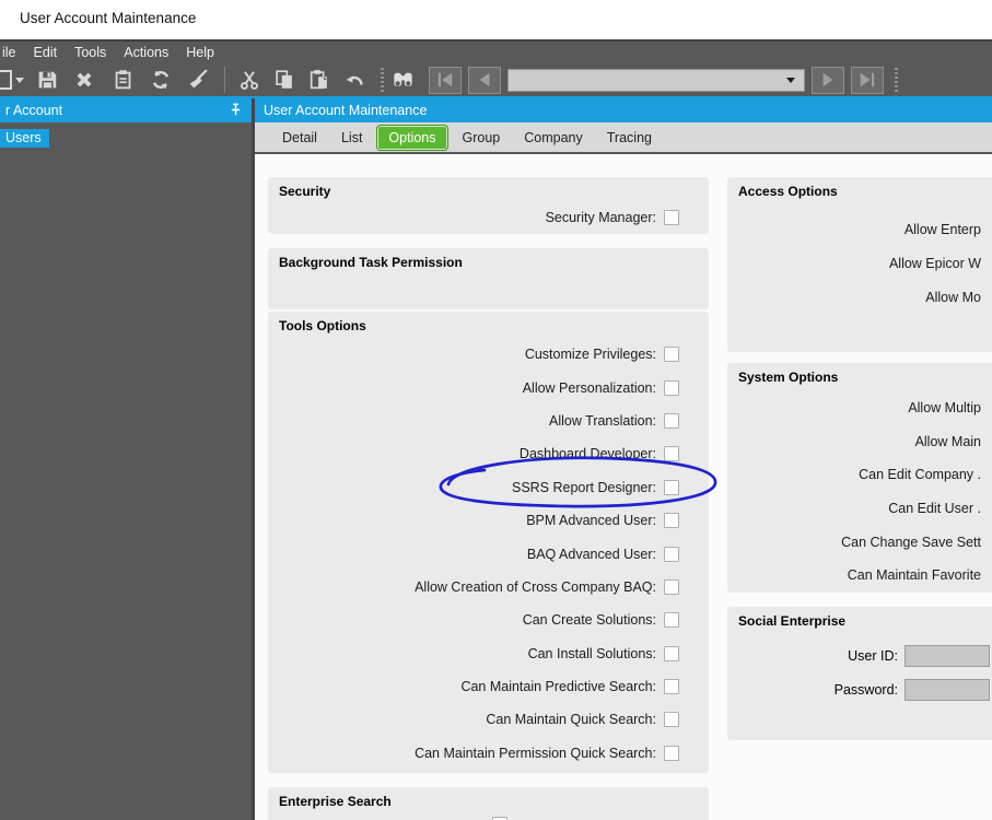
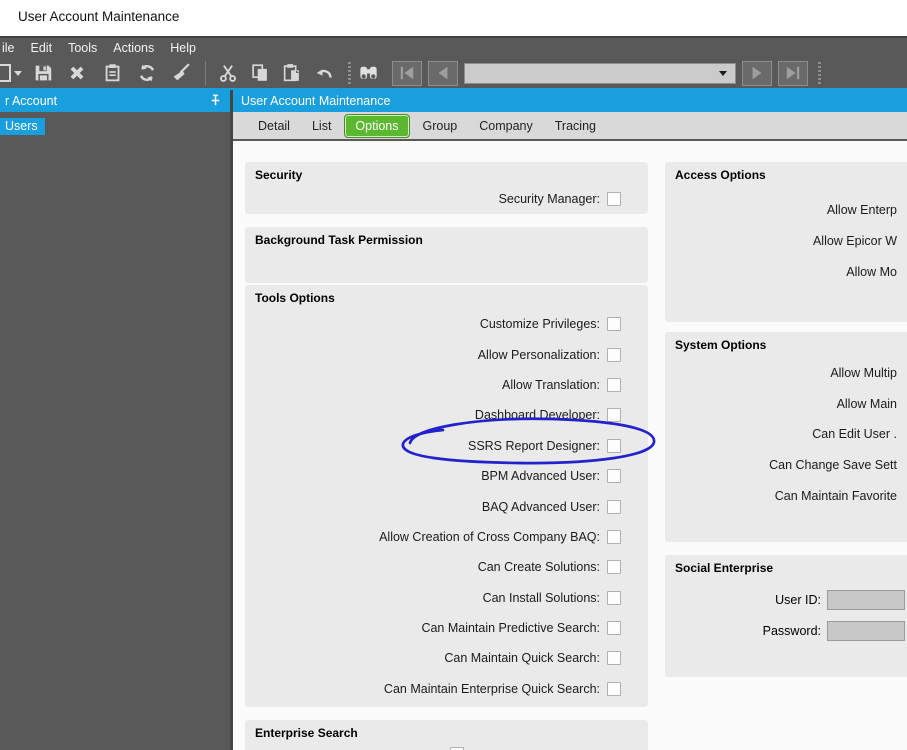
  User Account Maintenance
  ile
  Edit
  Tools
  Actions
  Help
  r Account
  Users
  User Account Maintenance
  Detail
  List
  Options
  Group
  Company
  Tracing
  Security
  Security Manager:
  Background Task Permission
  Tools Options
  Customize Privileges:
  Allow Personalization:
  Allow Translation:
  Dashboard Developer:
  SSRS Report Designer:
  BPM Advanced User:
  BAQ Advanced User:
  Allow Creation of Cross Company BAQ:
  Can Create Solutions:
  Can Install Solutions:
  Can Maintain Predictive Search:
  Can Maintain Quick Search:
- Can Maintain Permission Quick Search:
+ Can Maintain Enterprise Quick Search:
  Enterprise Search
  Access Options
  Allow Enterp
  Allow Epicor W
  Allow Mo
  System Options
  Allow Multip
  Allow Main
- Can Edit Company .
  Can Edit User .
  Can Change Save Sett
  Can Maintain Favorite
  Social Enterprise
  User ID:
  Password:
